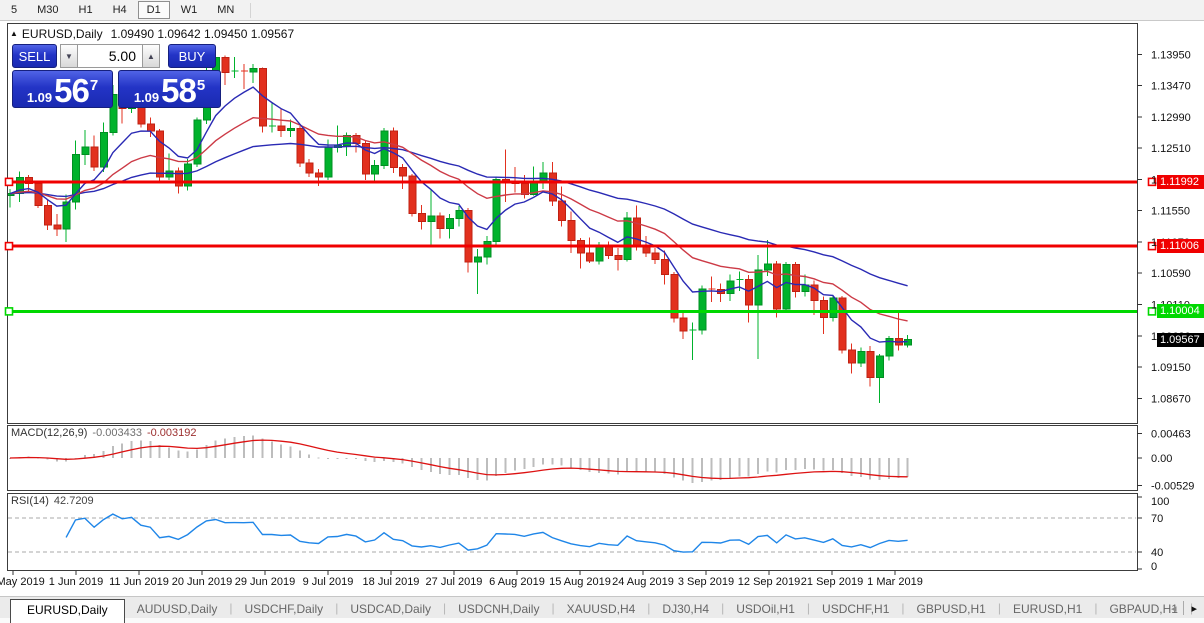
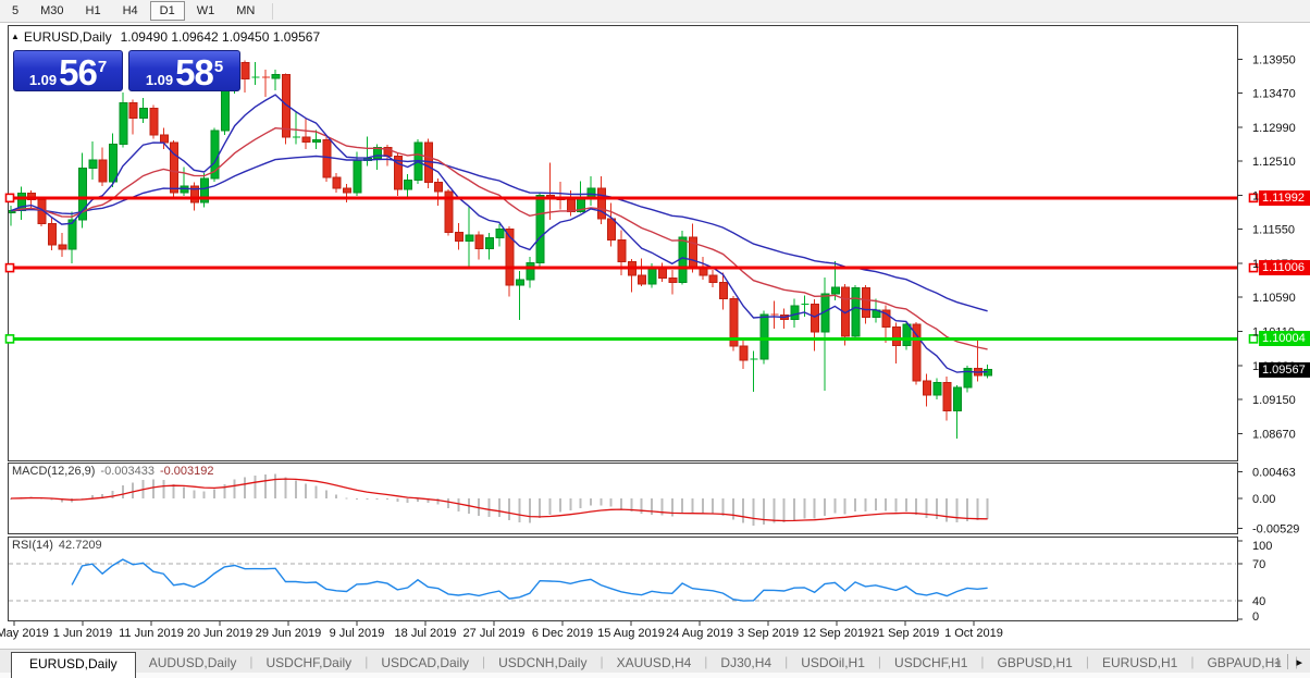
  5
  M30
  H1
  H4
  D1
  W1
  MN
  1.13950
  1.13470
  1.12990
  1.12510
  1.11550
  1.10590
  1.09150
  1.08670
  0.00463
  0.00
  -0.00529
  100
  70
  40
  0
  May 2019
  1 Jun 2019
  11 Jun 2019
  20 Jun 2019
  29 Jun 2019
  9 Jul 2019
  18 Jul 2019
  27 Jul 2019
- 6 Aug 2019
+ 6 Dec 2019
  15 Aug 2019
  24 Aug 2019
  3 Sep 2019
  12 Sep 2019
  21 Sep 2019
- 1 Mar 2019
+ 1 Oct 2019
  ▲ EURUSD,Daily 1.09490 1.09642 1.09450 1.09567
- SELL
- ▼
- 5.00
- ▲
- BUY
  1.09
  56
  7
  1.09
  58
  5
  MACD(12,26,9) -0.003433 -0.003192
  RSI(14) 42.7209
  1.11992
  1.11006
  1.10004
  1.09567
  EURUSD,Daily
  AUDUSD,Daily
  |
  USDCHF,Daily
  |
  USDCAD,Daily
  |
  USDCNH,Daily
  |
  XAUUSD,H4
  |
  DJ30,H4
  |
  USDOil,H1
  |
  USDCHF,H1
  |
  GBPUSD,H1
  |
  EURUSD,H1
  |
  GBPAUD,H1
  |
  ◂
  ▸
